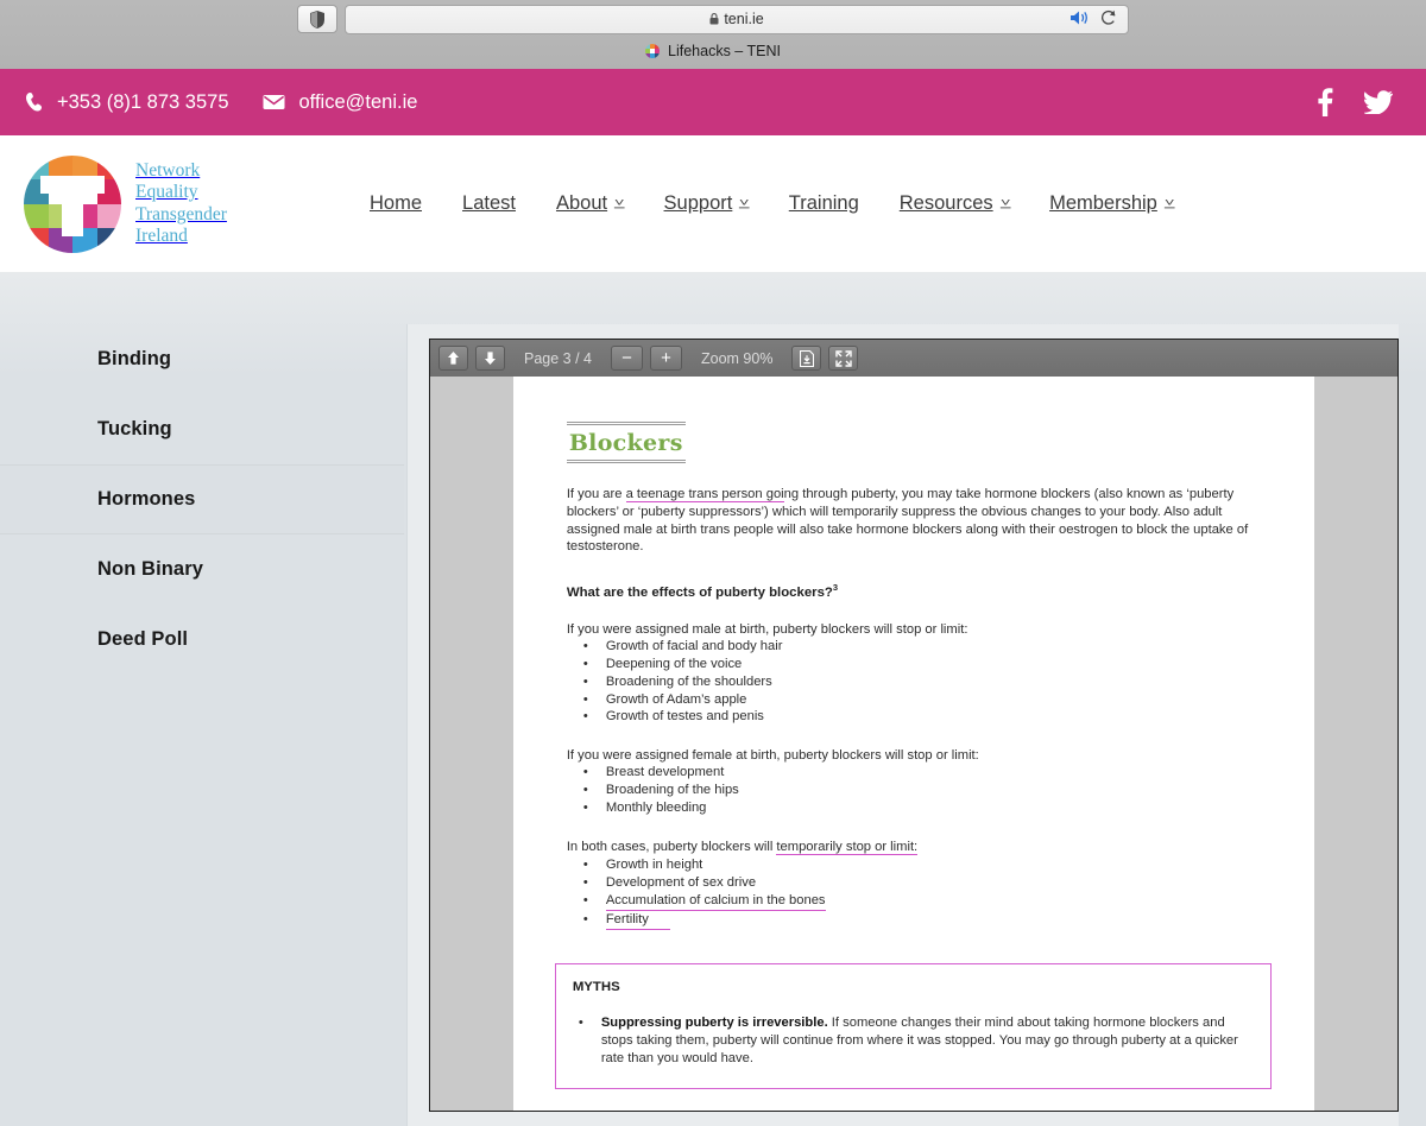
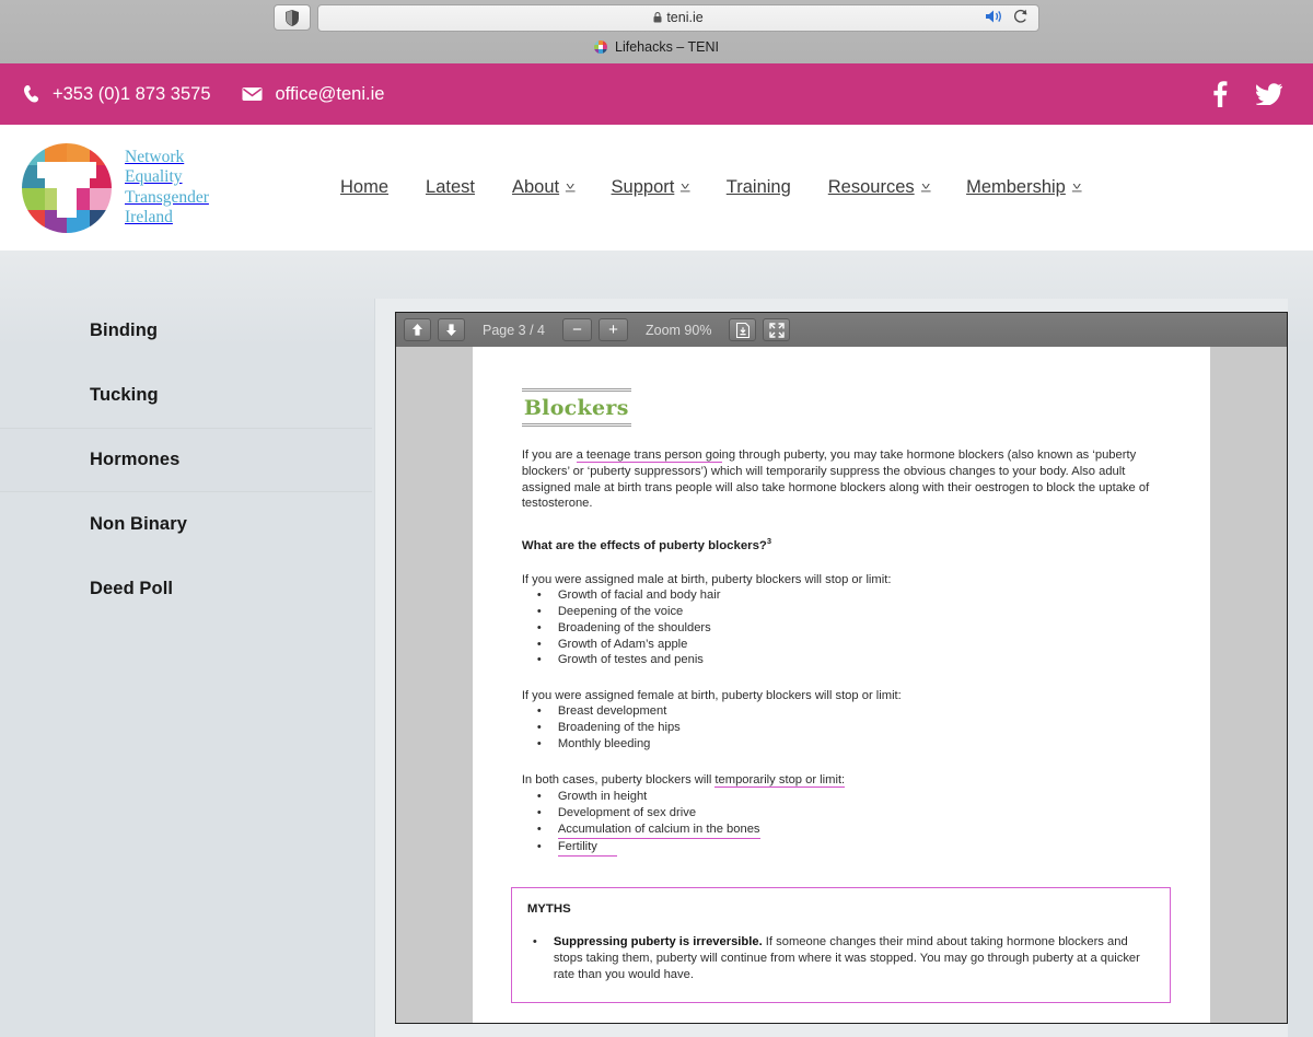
  teni.ie
  Lifehacks – TENI
- +353 (8)1 873 3575
+ +353 (0)1 873 3575
  office@teni.ie
  Network
  Equality
  Transgender
  Ireland
  Home
  Latest
  About
  ˅
  Support
  ˅
  Training
  Resources
  ˅
  Membership
  ˅
  Binding
  Tucking
  Hormones
  Non Binary
  Deed Poll
  Page 3 / 4
  −
  +
  Zoom 90%
  Blockers
  If you are a teenage trans person going through puberty, you may take hormone blockers (also known as ‘puberty blockers’ or ‘puberty suppressors’) which will temporarily suppress the obvious changes to your body. Also adult assigned male at birth trans people will also take hormone blockers along with their oestrogen to block the uptake of testosterone.
  What are the effects of puberty blockers?3
  If you were assigned male at birth, puberty blockers will stop or limit:
  Growth of facial and body hair
  Deepening of the voice
  Broadening of the shoulders
  Growth of Adam’s apple
  Growth of testes and penis
  If you were assigned female at birth, puberty blockers will stop or limit:
  Breast development
  Broadening of the hips
  Monthly bleeding
  In both cases, puberty blockers will temporarily stop or limit:
  Growth in height
  Development of sex drive
  Accumulation of calcium in the bones
  Fertility
  MYTHS
  Suppressing puberty is irreversible. If someone changes their mind about taking hormone blockers and stops taking them, puberty will continue from where it was stopped. You may go through puberty at a quicker rate than you would have.
